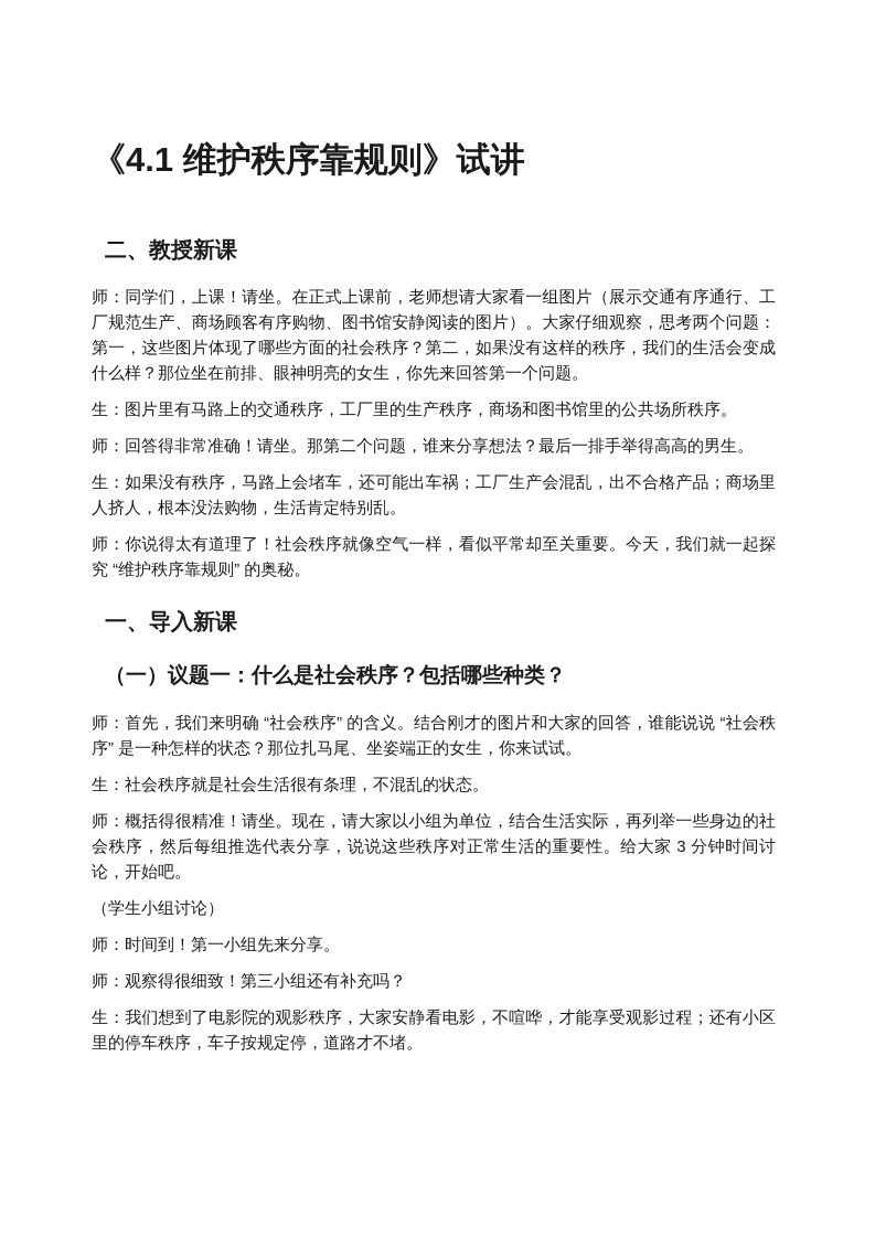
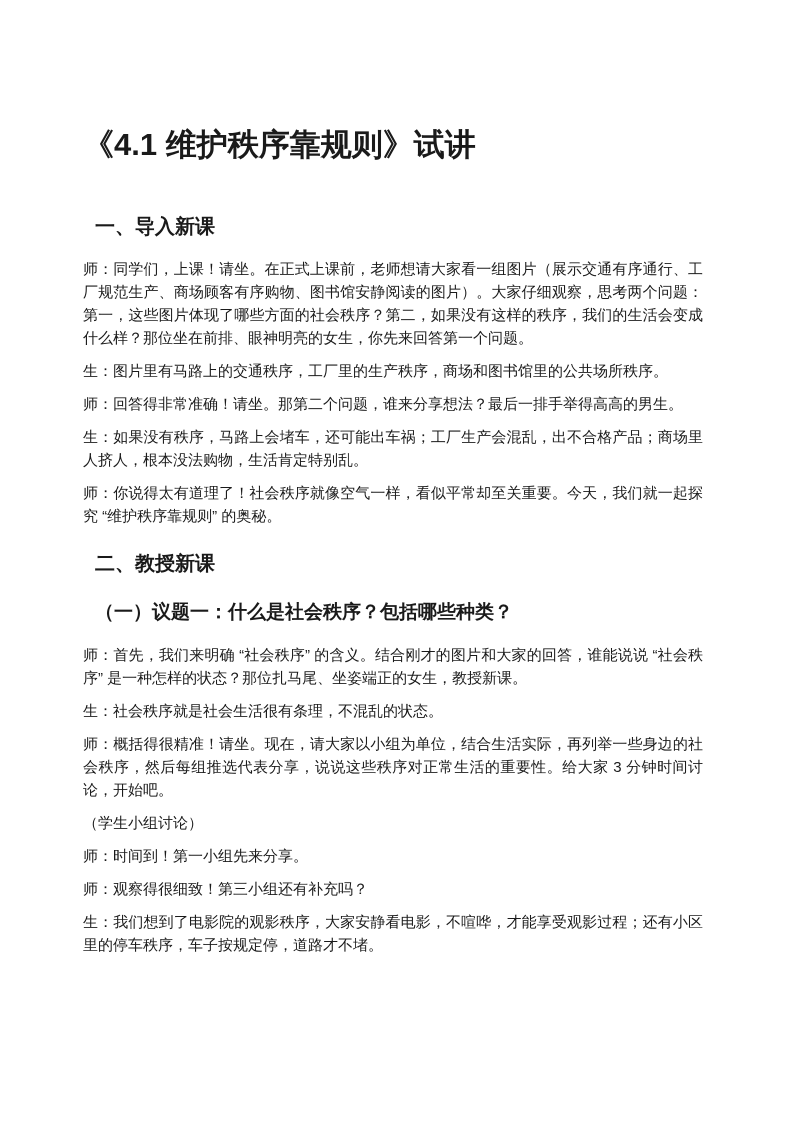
  《4.1 维护秩序靠规则》试讲
- 二、教授新课
+ 一、导入新课
  师：同学们，上课！请坐。在正式上课前，老师想请大家看一组图片（展示交通有序通行、工厂规范生产、商场顾客有序购物、图书馆安静阅读的图片）。大家仔细观察，思考两个问题：第一，这些图片体现了哪些方面的社会秩序？第二，如果没有这样的秩序，我们的生活会变成什么样？那位坐在前排、眼神明亮的女生，你先来回答第一个问题。
  生：图片里有马路上的交通秩序，工厂里的生产秩序，商场和图书馆里的公共场所秩序。
  师：回答得非常准确！请坐。那第二个问题，谁来分享想法？最后一排手举得高高的男生。
  生：如果没有秩序，马路上会堵车，还可能出车祸；工厂生产会混乱，出不合格产品；商场里人挤人，根本没法购物，生活肯定特别乱。
  师：你说得太有道理了！社会秩序就像空气一样，看似平常却至关重要。今天，我们就一起探究 “维护秩序靠规则” 的奥秘。
- 一、导入新课
+ 二、教授新课
  （一）议题一：什么是社会秩序？包括哪些种类？
- 师：首先，我们来明确 “社会秩序” 的含义。结合刚才的图片和大家的回答，谁能说说 “社会秩序” 是一种怎样的状态？那位扎马尾、坐姿端正的女生，你来试试。
+ 师：首先，我们来明确 “社会秩序” 的含义。结合刚才的图片和大家的回答，谁能说说 “社会秩序” 是一种怎样的状态？那位扎马尾、坐姿端正的女生，教授新课。
  生：社会秩序就是社会生活很有条理，不混乱的状态。
  师：概括得很精准！请坐。现在，请大家以小组为单位，结合生活实际，再列举一些身边的社会秩序，然后每组推选代表分享，说说这些秩序对正常生活的重要性。给大家 3 分钟时间讨论，开始吧。
  （学生小组讨论）
  师：时间到！第一小组先来分享。
  师：观察得很细致！第三小组还有补充吗？
  生：我们想到了电影院的观影秩序，大家安静看电影，不喧哗，才能享受观影过程；还有小区里的停车秩序，车子按规定停，道路才不堵。
